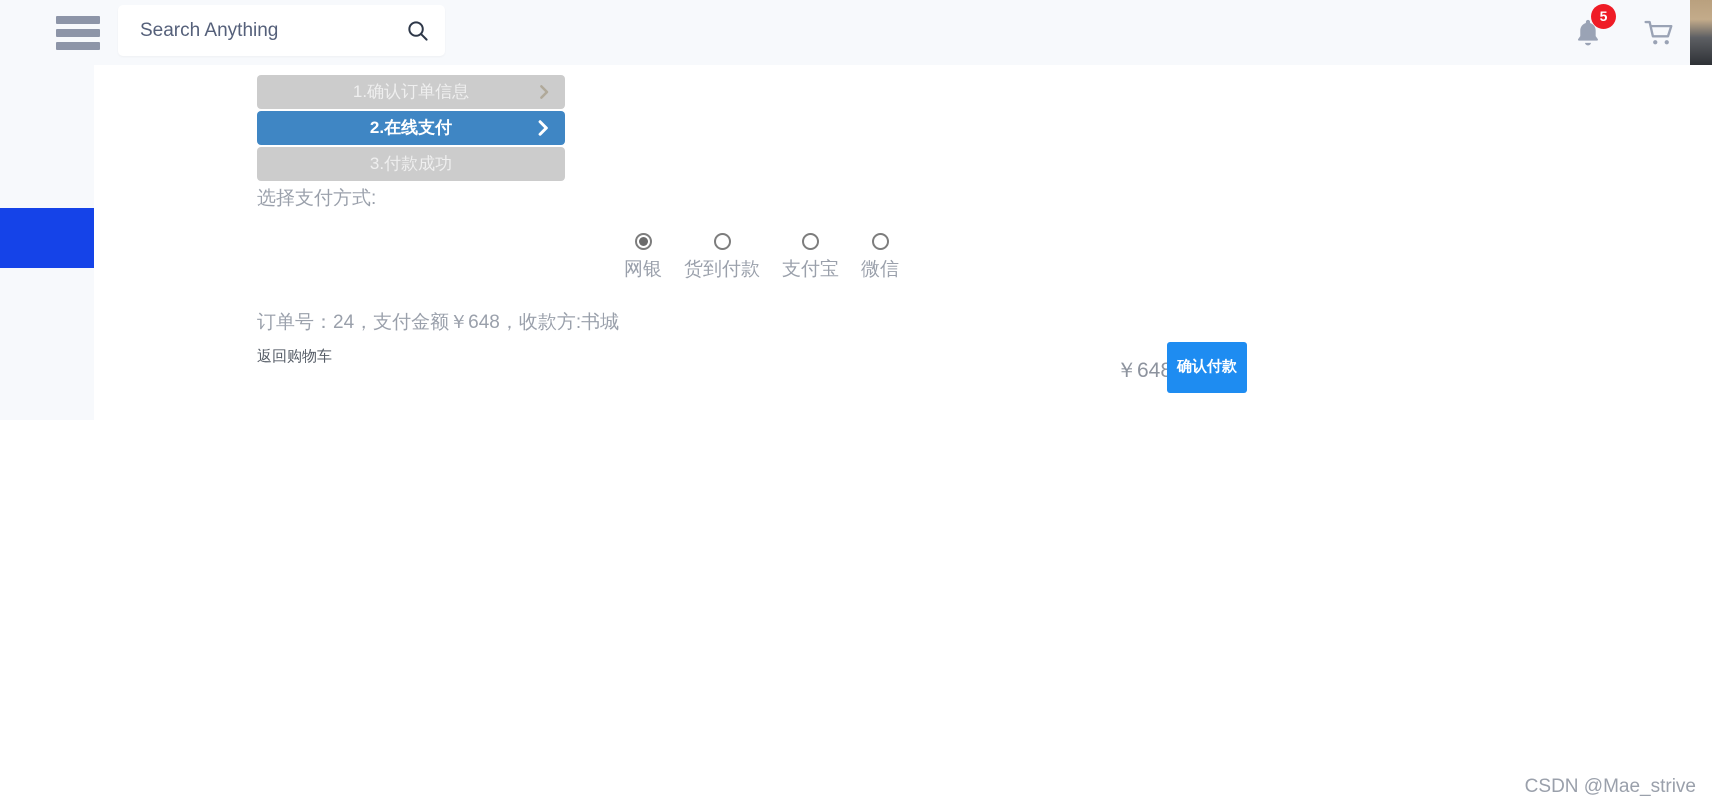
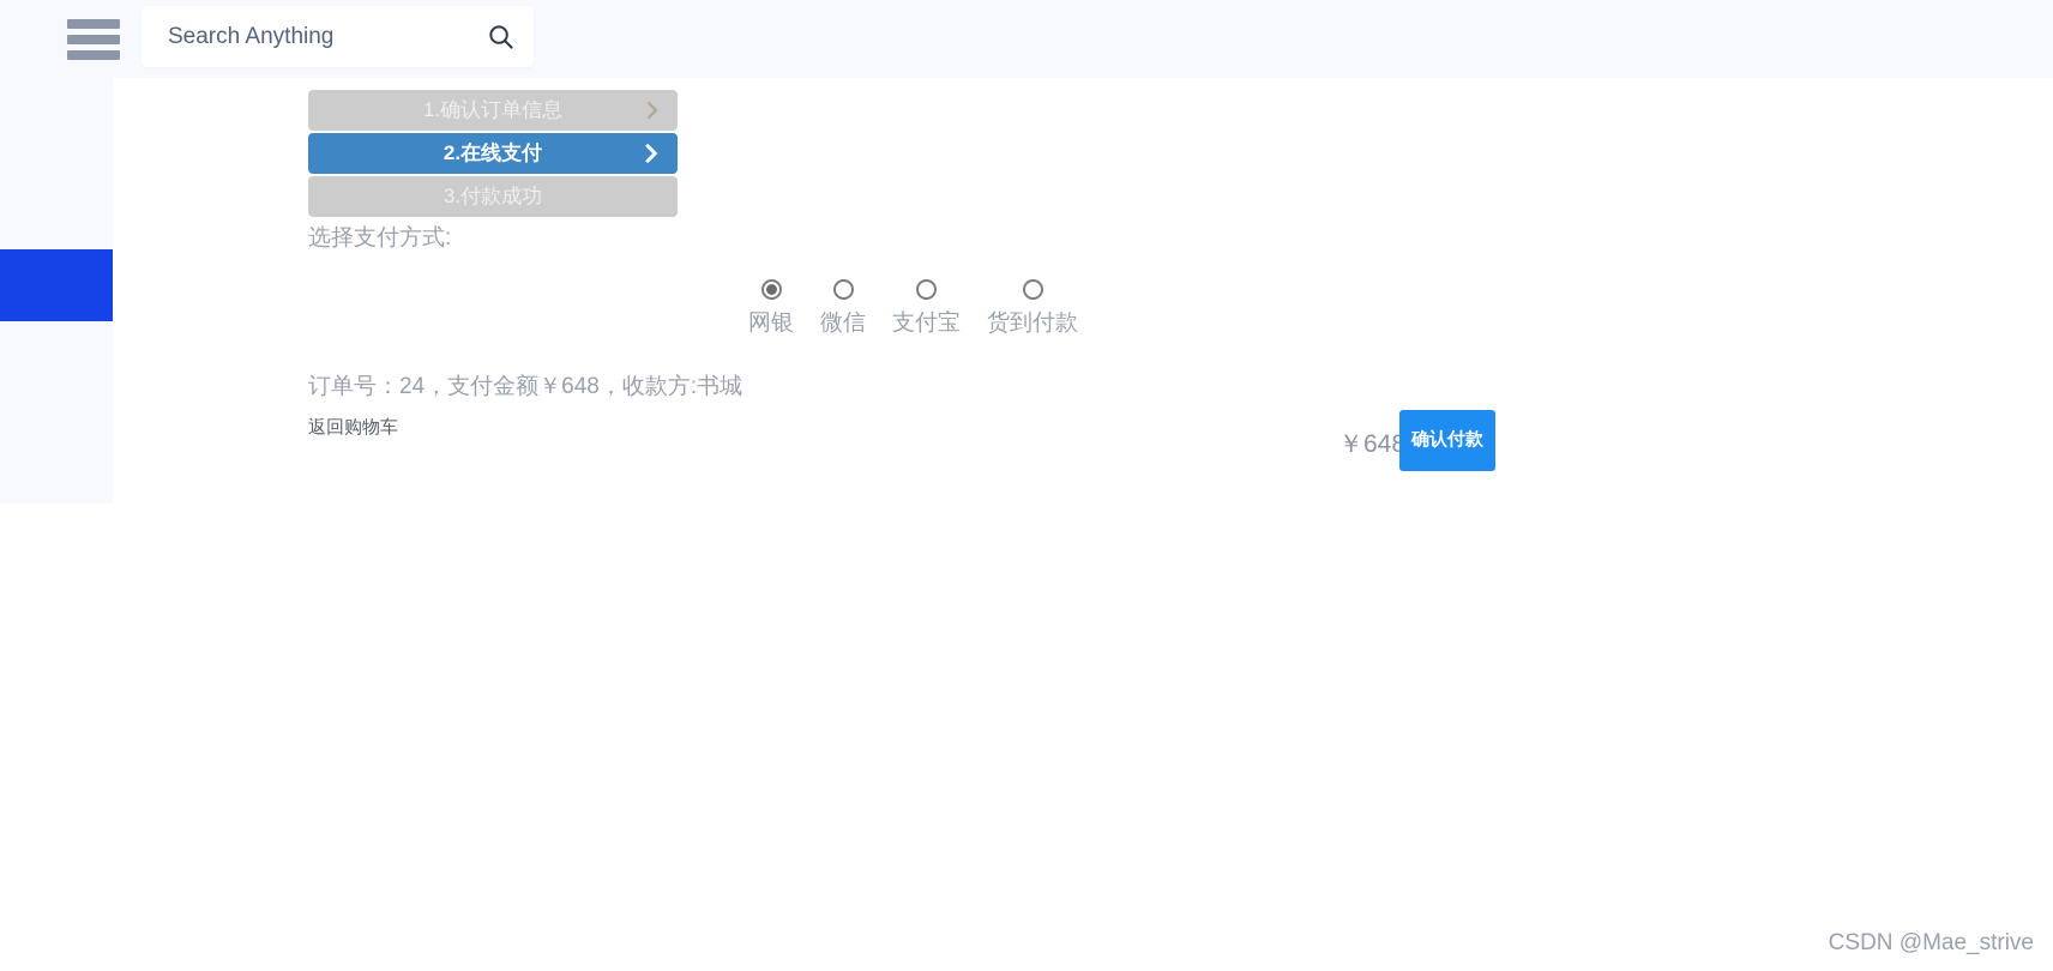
  Search Anything
- 5
  1.确认订单信息
  2.在线支付
  3.付款成功
  选择支付方式:
  网银
- 货到付款
+ 微信
  支付宝
- 微信
+ 货到付款
  订单号：24，支付金额￥648，收款方:书城
  返回购物车
  ￥64
  确认付款
  CSDN @Mae_strive
